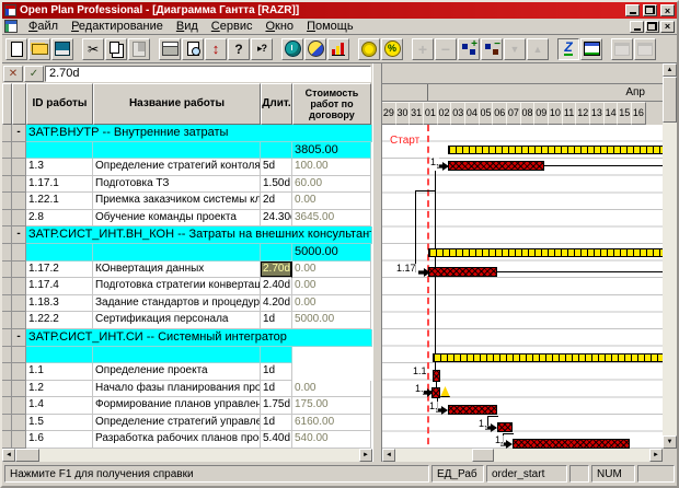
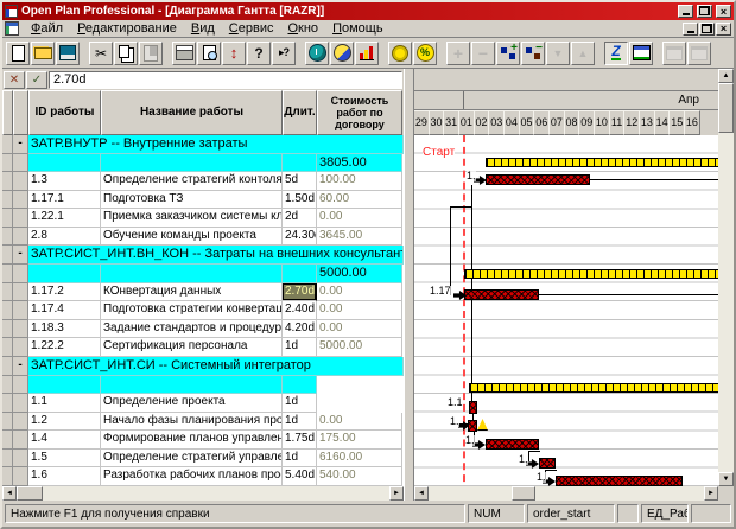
  Open Plan Professional - [Диаграмма Гантта [RAZR]]
  ×
  Файл
  Редактирование
  Вид
  Сервис
  Окно
  Помощь
  ×
  ✕
  ✓
  2.70d
  ID работы
  Название работы
  Длит.
  Стоимость работ по договору
  -
  ЗАТР.ВНУТР -- Внутренние затраты
  3805.00
  1.3
  Определение стратегий контоля
  5d
  100.00
  1.17.1
  Подготовка ТЗ
  1.50d
  60.00
  1.22.1
  Приемка заказчиком системы кл
  2d
  0.00
  2.8
  Обучение команды проекта
  24.30
  3645.00
  -
  ЗАТР.СИСТ_ИНТ.ВН_КОН -- Затраты на внешних консультан
  5000.00
  1.17.2
  КОнвертация данных
  2.70d
  0.00
  1.17.4
  Подготовка стратегии конвертац
  2.40d
  0.00
  1.18.3
  Задание стандартов и процедур
  4.20d
  0.00
  1.22.2
  Сертификация персонала
  1d
  5000.00
  -
  ЗАТР.СИСТ_ИНТ.СИ -- Системный интегратор
  1.1
  Определение проекта
  1d
  1.2
  Начало фазы планирования про
  1d
  0.00
  1.4
  Формирование планов управлен
  1.75d
  175.00
  1.5
  Определение стратегий управле
  1d
  6160.00
  1.6
  Разработка рабочих планов про
  5.40d
  540.00
  Апр
  29
  30
  31
  01
  02
  03
  04
  05
  06
  07
  08
  09
  10
  11
  12
  13
  14
  15
  16
  Старт
  1.
  1.17
  1.1
  1.
  1.
  1.
  1.
  Нажмите F1 для получения справки
- ЕД_Раб
+ NUM
  order_start
- NUM
+ ЕД_Раб
